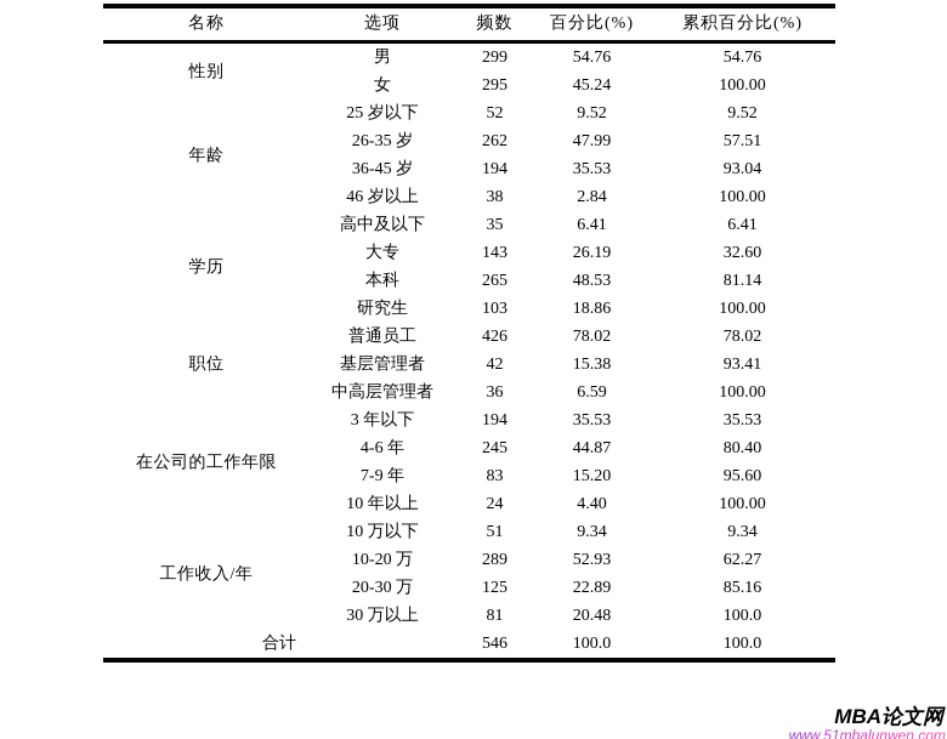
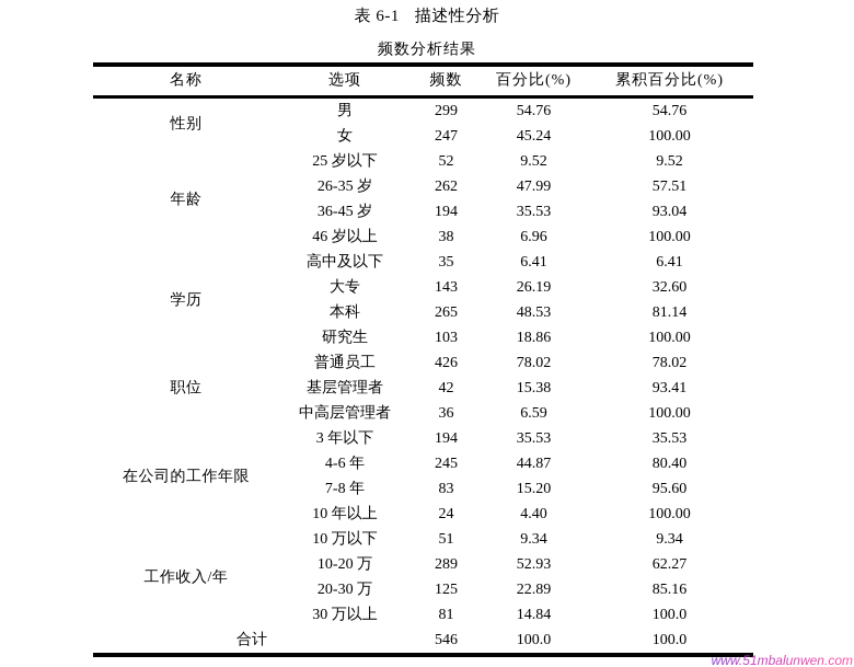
+ 表 6-1 描述性分析
+ 频数分析结果
  名称	选项	频数	百分比(%)	累积百分比(%)
  性别	男	299	54.76	54.76
- 女	295	45.24	100.00
+ 女	247	45.24	100.00
  年龄	25 岁以下	52	9.52	9.52
  26-35 岁	262	47.99	57.51
  36-45 岁	194	35.53	93.04
- 46 岁以上	38	2.84	100.00
+ 46 岁以上	38	6.96	100.00
  学历	高中及以下	35	6.41	6.41
  大专	143	26.19	32.60
  本科	265	48.53	81.14
  研究生	103	18.86	100.00
  职位	普通员工	426	78.02	78.02
  基层管理者	42	15.38	93.41
  中高层管理者	36	6.59	100.00
  在公司的工作年限	3 年以下	194	35.53	35.53
  4-6 年	245	44.87	80.40
- 7-9 年	83	15.20	95.60
+ 7-8 年	83	15.20	95.60
  10 年以上	24	4.40	100.00
  工作收入/年	10 万以下	51	9.34	9.34
  10-20 万	289	52.93	62.27
  20-30 万	125	22.89	85.16
- 30 万以上	81	20.48	100.0
+ 30 万以上	81	14.84	100.0
  合计	546	100.0	100.0
- MBA论文网
  www.51mbalunwen.com
